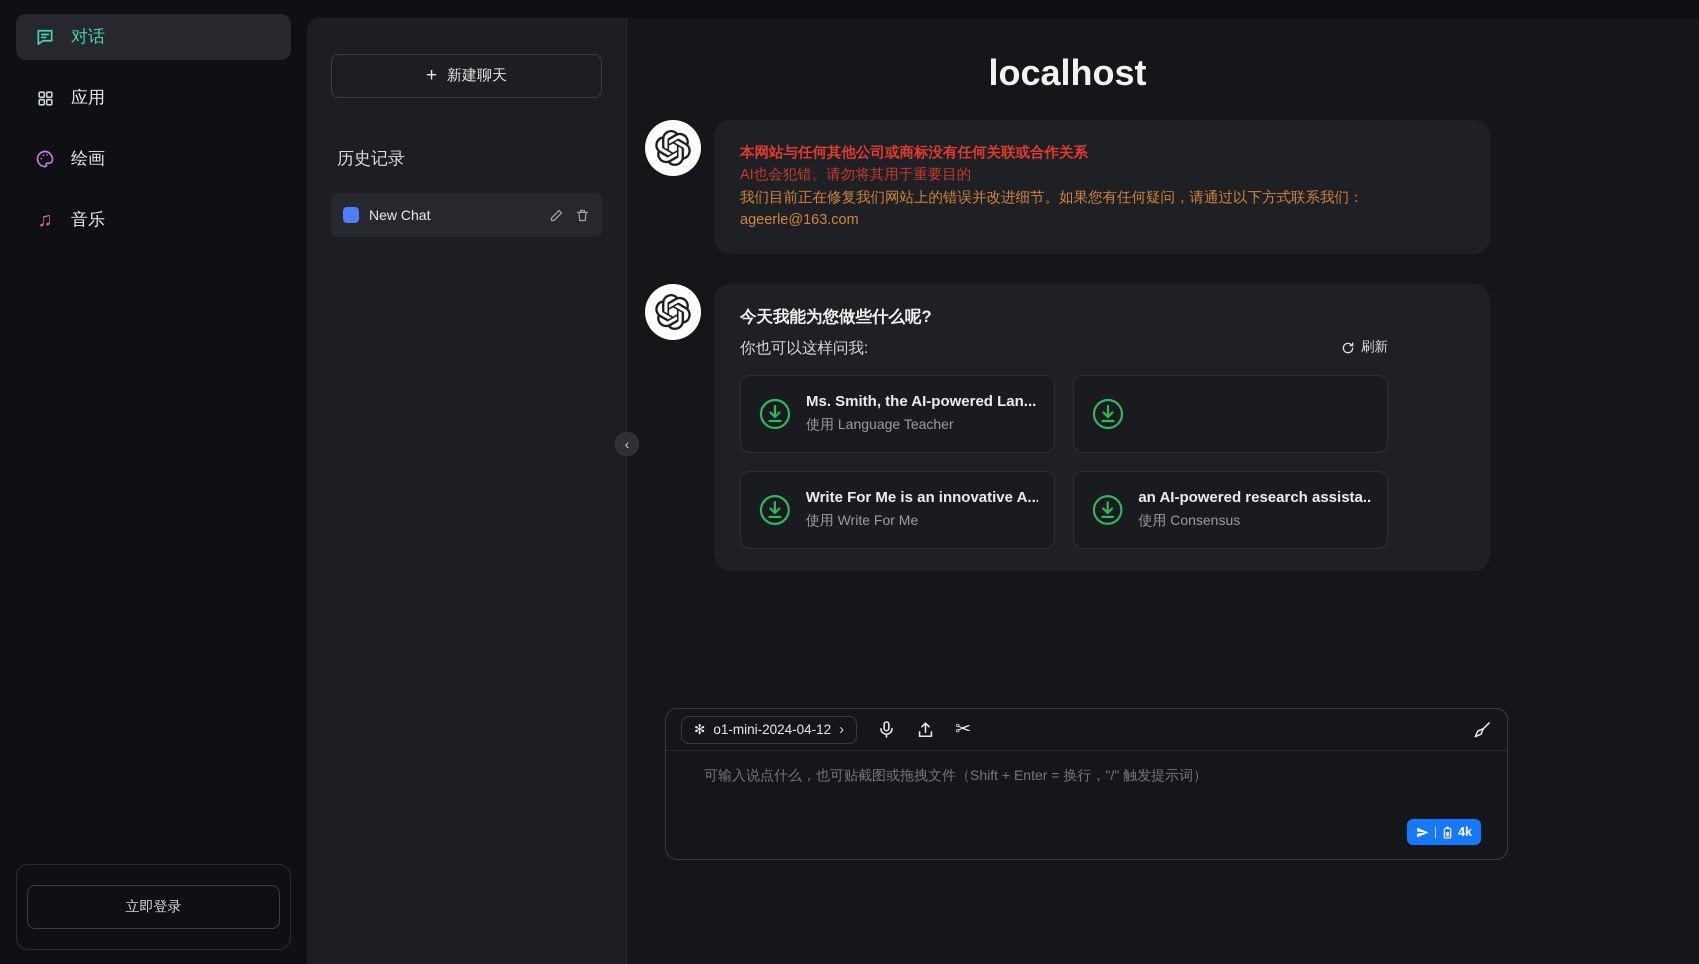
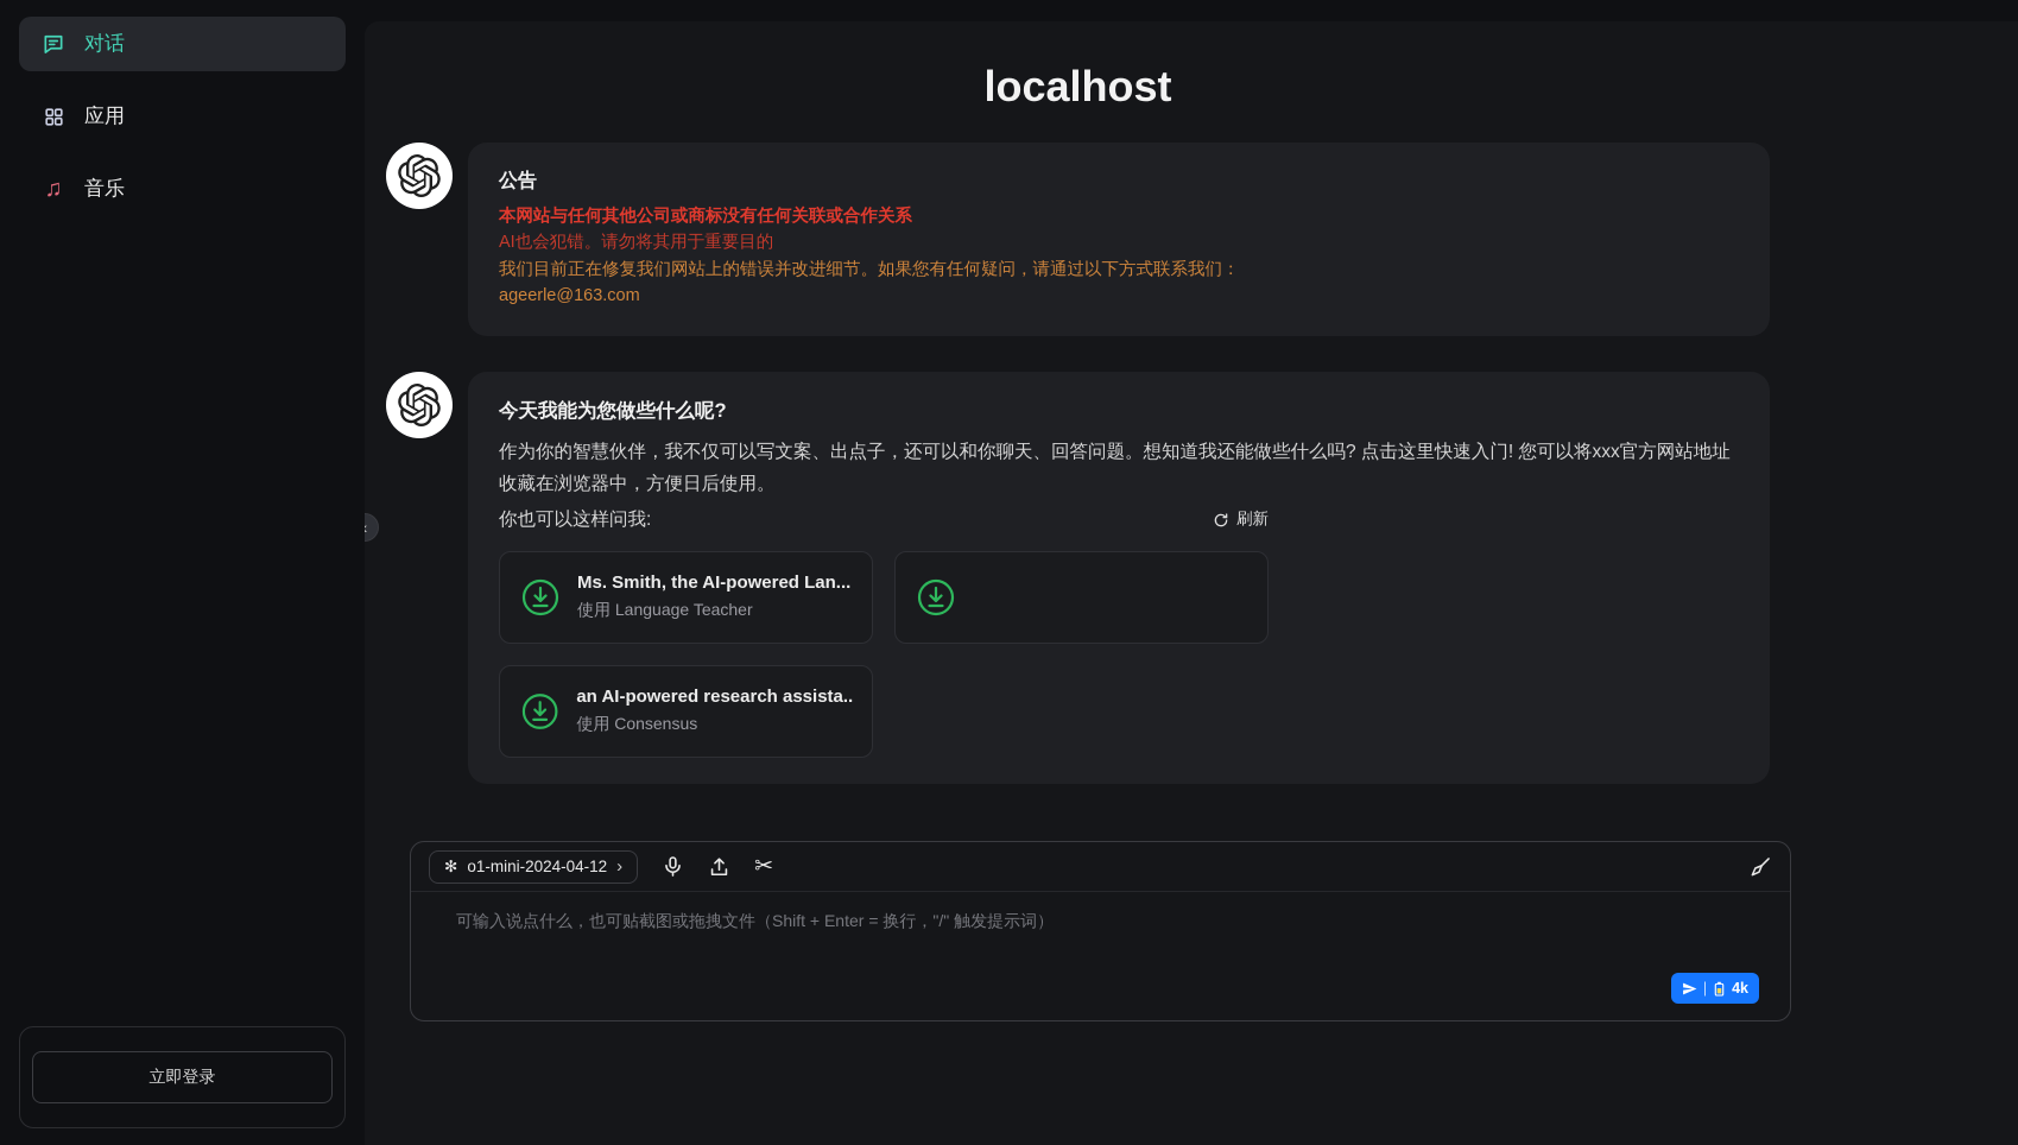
  对话
  应用
- 绘画
  ♫
  音乐
  立即登录
- +
- 新建聊天
- 历史记录
- New Chat
  ‹
  localhost
+ 公告
  本网站与任何其他公司或商标没有任何关联或合作关系
  AI也会犯错。请勿将其用于重要目的
  我们目前正在修复我们网站上的错误并改进细节。如果您有任何疑问，请通过以下方式联系我们：
  ageerle@163.com
  今天我能为您做些什么呢?
+ 作为你的智慧伙伴，我不仅可以写文案、出点子，还可以和你聊天、回答问题。想知道我还能做些什么吗? 点击这里快速入门! 您可以将xxx官方网站地址收藏在浏览器中，方便日后使用。
  你也可以这样问我:
  刷新
  Ms. Smith, the AI-powered Lan...
  使用 Language Teacher
- Write For Me is an innovative A...
- 使用 Write For Me
  an AI-powered research assista..
  使用 Consensus
  ✻
  o1-mini-2024-04-12
  ›
  ✂
  可输入说点什么，也可贴截图或拖拽文件（Shift + Enter = 换行，"/" 触发提示词）
  |
  4k
